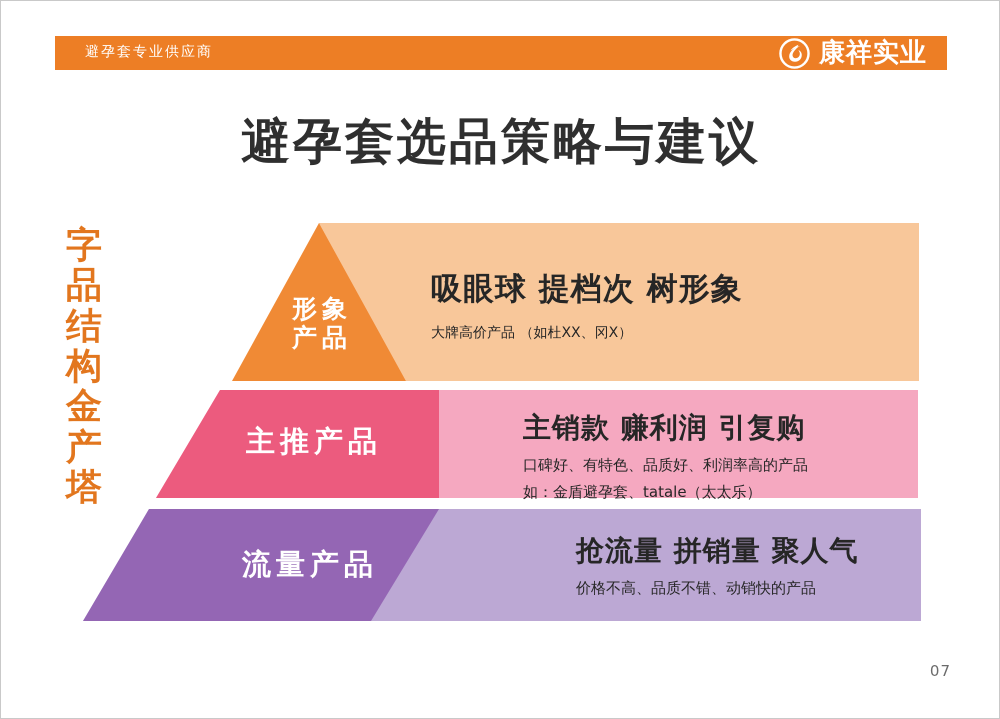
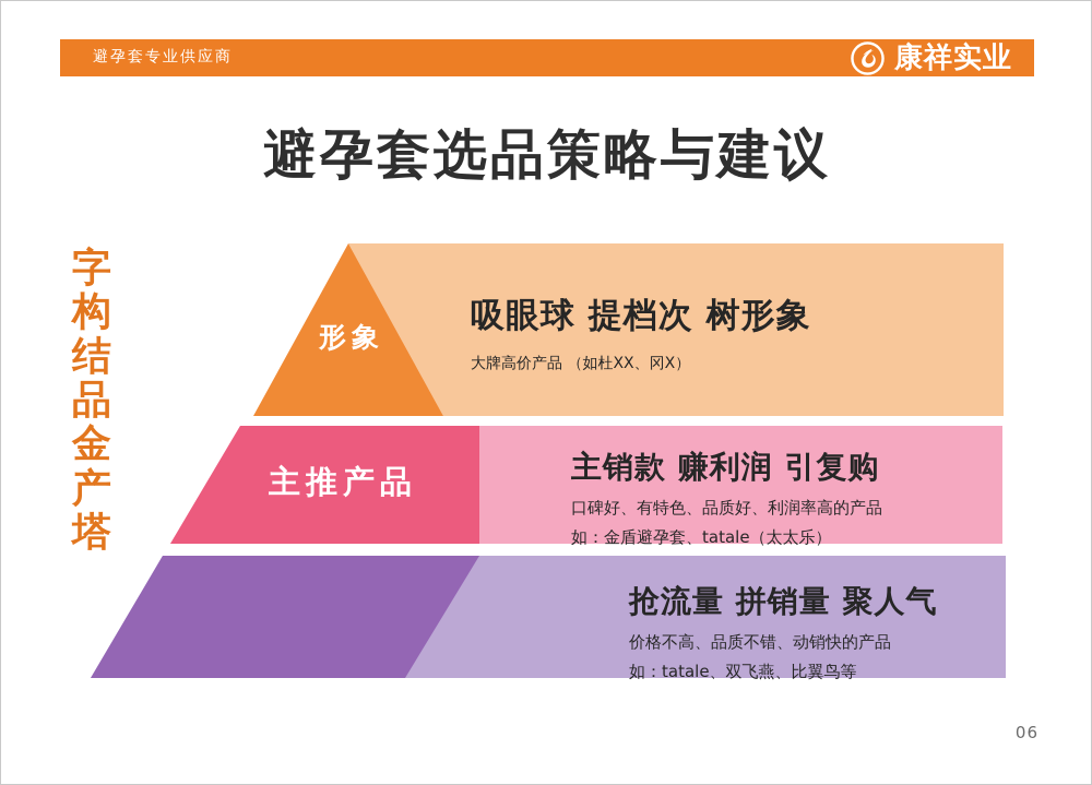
  避孕套专业供应商
  康祥实业
  避孕套选品策略与建议
  字
- 品
+ 构
  结
- 构
+ 品
  金
  产
  塔
  形象
- 产品
  主推产品
- 流量产品
  吸眼球 提档次 树形象
  大牌高价产品 （如杜XX、冈X）
  主销款 赚利润 引复购
  口碑好、有特色、品质好、利润率高的产品
  如：金盾避孕套、tatale（太太乐）
  抢流量 拼销量 聚人气
  价格不高、品质不错、动销快的产品
+ 如：tatale、双飞燕、比翼鸟等
- 07
+ 06
